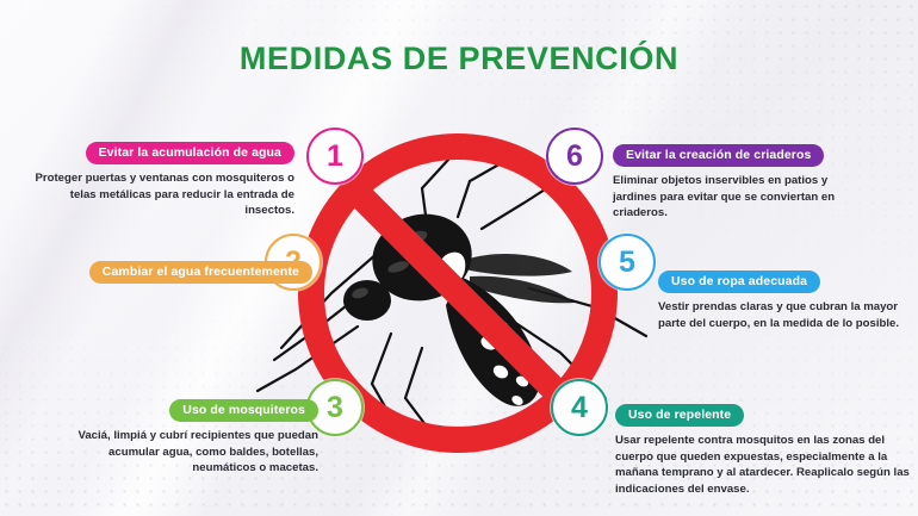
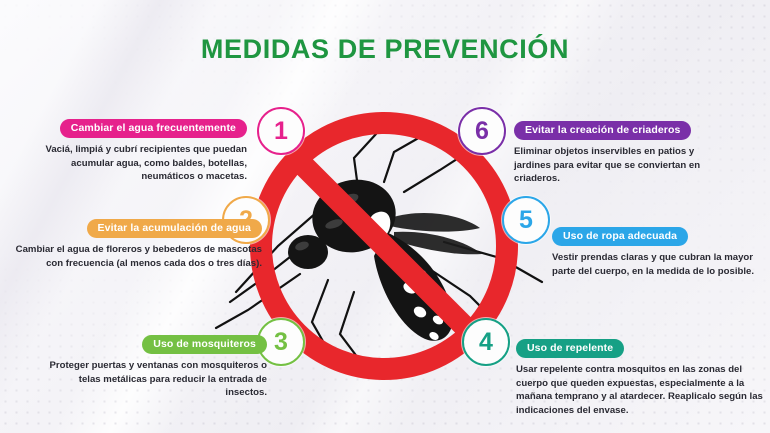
  MEDIDAS DE PREVENCIÓN
  1
  3
  4
  5
  6
- Evitar la acumulación de agua
+ Cambiar el agua frecuentemente
- Proteger puertas y ventanas con mosquiteros o telas metálicas para reducir la entrada de insectos.
+ Vaciá, limpiá y cubrí recipientes que puedan acumular agua, como baldes, botellas, neumáticos o macetas.
- Cambiar el agua frecuentemente
+ Evitar la acumulación de agua
+ Cambiar el agua de floreros y bebederos de mascotas con frecuencia (al menos cada dos o tres días).
  Uso de mosquiteros
- Vaciá, limpiá y cubrí recipientes que puedan acumular agua, como baldes, botellas, neumáticos o macetas.
+ Proteger puertas y ventanas con mosquiteros o telas metálicas para reducir la entrada de insectos.
  Uso de repelente
  Usar repelente contra mosquitos en las zonas del cuerpo que queden expuestas, especialmente a la mañana temprano y al atardecer. Reaplicalo según las indicaciones del envase.
  Uso de ropa adecuada
  Vestir prendas claras y que cubran la mayor parte del cuerpo, en la medida de lo posible.
  Evitar la creación de criaderos
  Eliminar objetos inservibles en patios y jardines para evitar que se conviertan en criaderos.
